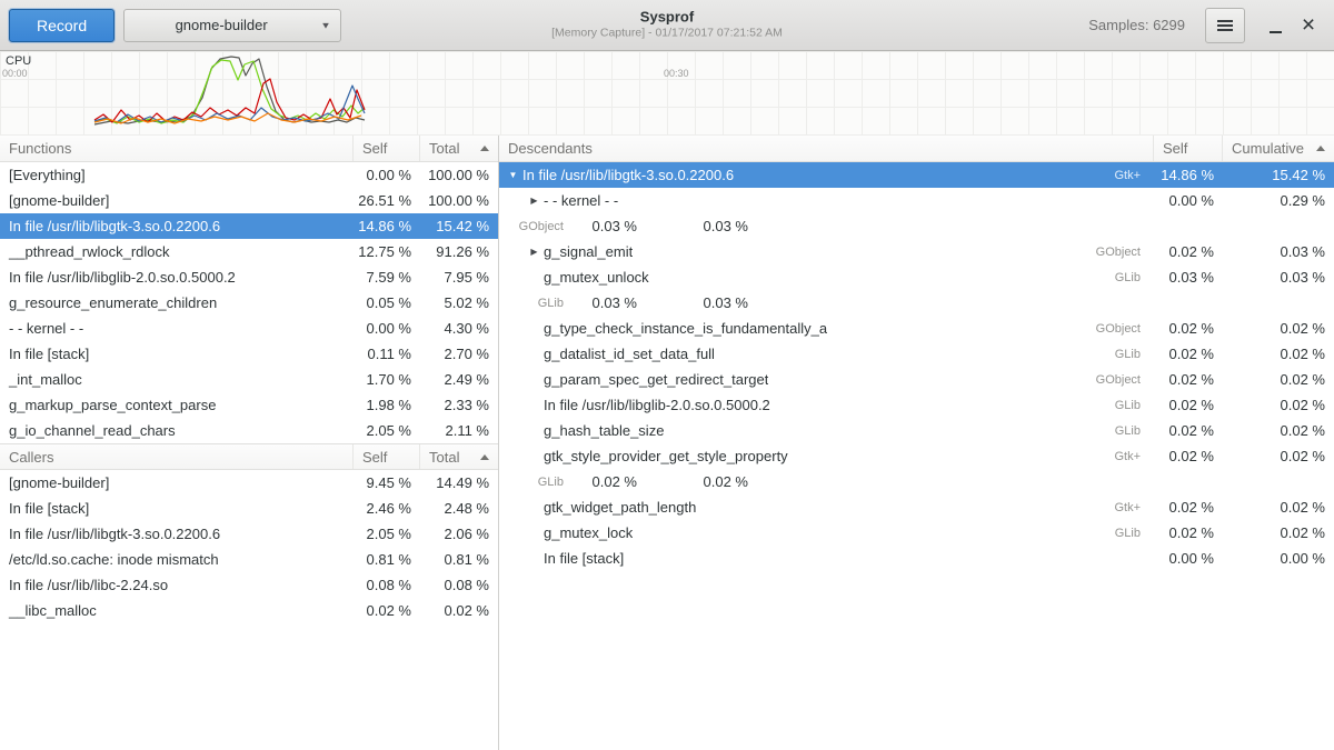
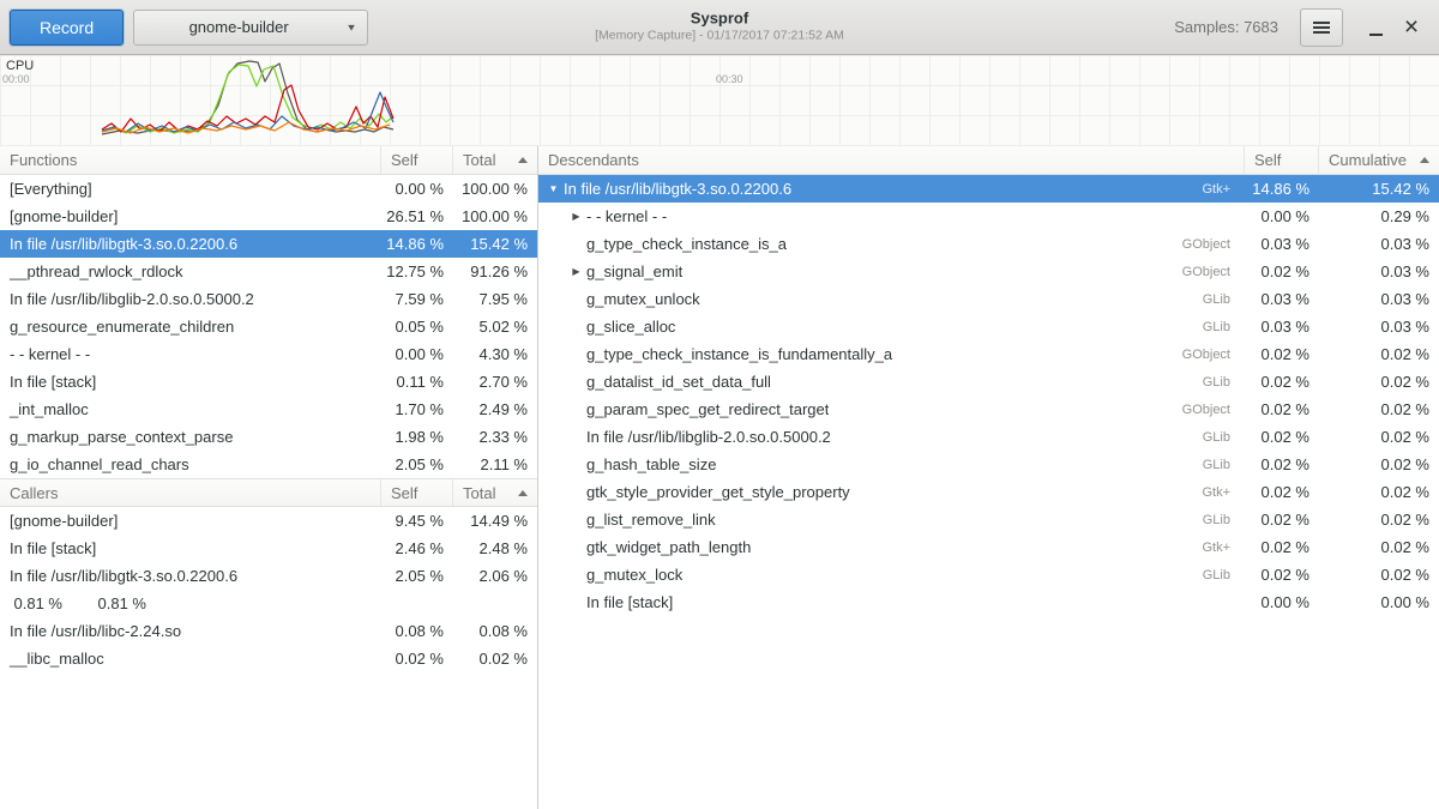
  Record
  gnome-builder
  ▼
  Sysprof
  [Memory Capture] - 01/17/2017 07:21:52 AM
- Samples: 6299
+ Samples: 7683
  ×
  CPU
  00:00
  00:30
  Functions
  Self
  Total
  [Everything]
  0.00 %
  100.00 %
  [gnome-builder]
  26.51 %
  100.00 %
  In file /usr/lib/libgtk-3.so.0.2200.6
  14.86 %
  15.42 %
  __pthread_rwlock_rdlock
  12.75 %
  91.26 %
  In file /usr/lib/libglib-2.0.so.0.5000.2
  7.59 %
  7.95 %
  g_resource_enumerate_children
  0.05 %
  5.02 %
  - - kernel - -
  0.00 %
  4.30 %
  In file [stack]
  0.11 %
  2.70 %
  _int_malloc
  1.70 %
  2.49 %
  g_markup_parse_context_parse
  1.98 %
  2.33 %
  g_io_channel_read_chars
  2.05 %
  2.11 %
  Callers
  Self
  Total
  [gnome-builder]
  9.45 %
  14.49 %
  In file [stack]
  2.46 %
  2.48 %
  In file /usr/lib/libgtk-3.so.0.2200.6
  2.05 %
  2.06 %
- /etc/ld.so.cache: inode mismatch
  0.81 %
  0.81 %
  In file /usr/lib/libc-2.24.so
  0.08 %
  0.08 %
  __libc_malloc
  0.02 %
  0.02 %
  Descendants
  Self
  Cumulative
  ▼
  In file /usr/lib/libgtk-3.so.0.2200.6
  Gtk+
  14.86 %
  15.42 %
  ▶
  - - kernel - -
  0.00 %
  0.29 %
+ g_type_check_instance_is_a
  GObject
  0.03 %
  0.03 %
  ▶
  g_signal_emit
  GObject
  0.02 %
  0.03 %
  g_mutex_unlock
  GLib
  0.03 %
  0.03 %
+ g_slice_alloc
  GLib
  0.03 %
  0.03 %
  g_type_check_instance_is_fundamentally_a
  GObject
  0.02 %
  0.02 %
  g_datalist_id_set_data_full
  GLib
  0.02 %
  0.02 %
  g_param_spec_get_redirect_target
  GObject
  0.02 %
  0.02 %
  In file /usr/lib/libglib-2.0.so.0.5000.2
  GLib
  0.02 %
  0.02 %
  g_hash_table_size
  GLib
  0.02 %
  0.02 %
  gtk_style_provider_get_style_property
  Gtk+
  0.02 %
  0.02 %
+ g_list_remove_link
  GLib
  0.02 %
  0.02 %
  gtk_widget_path_length
  Gtk+
  0.02 %
  0.02 %
  g_mutex_lock
  GLib
  0.02 %
  0.02 %
  In file [stack]
  0.00 %
  0.00 %
